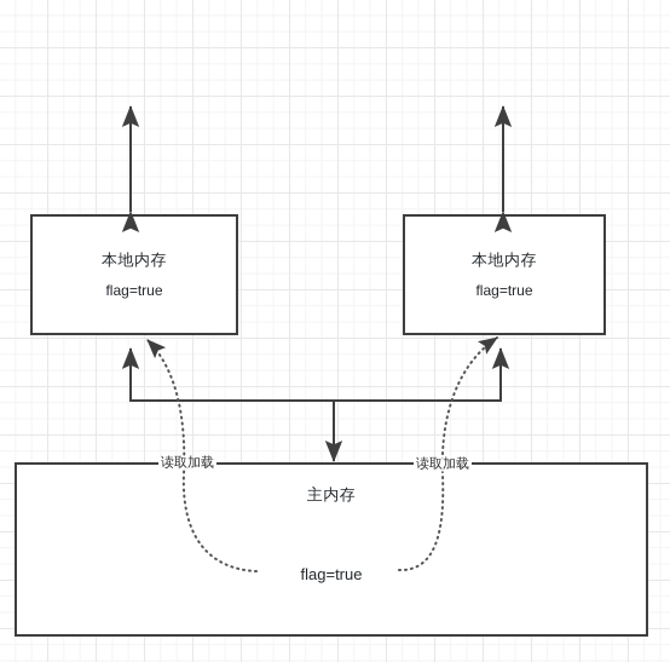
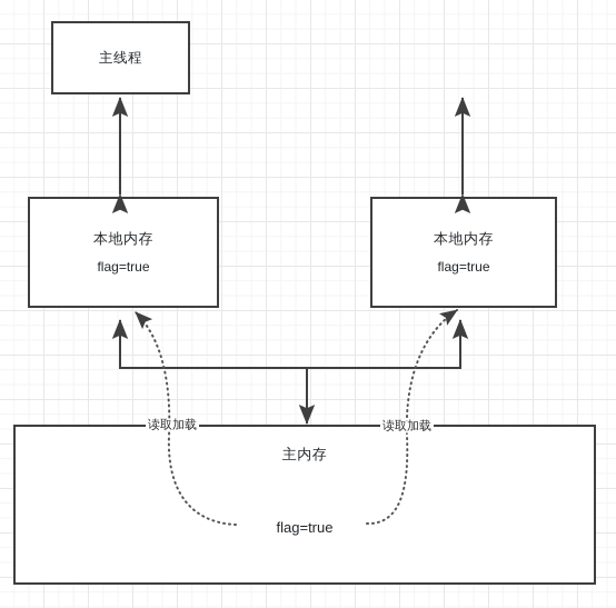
+ 主线程
  本地内存
  flag=true
  本地内存
  flag=true
  主内存
  flag=true
  读取加载
  读取加载
